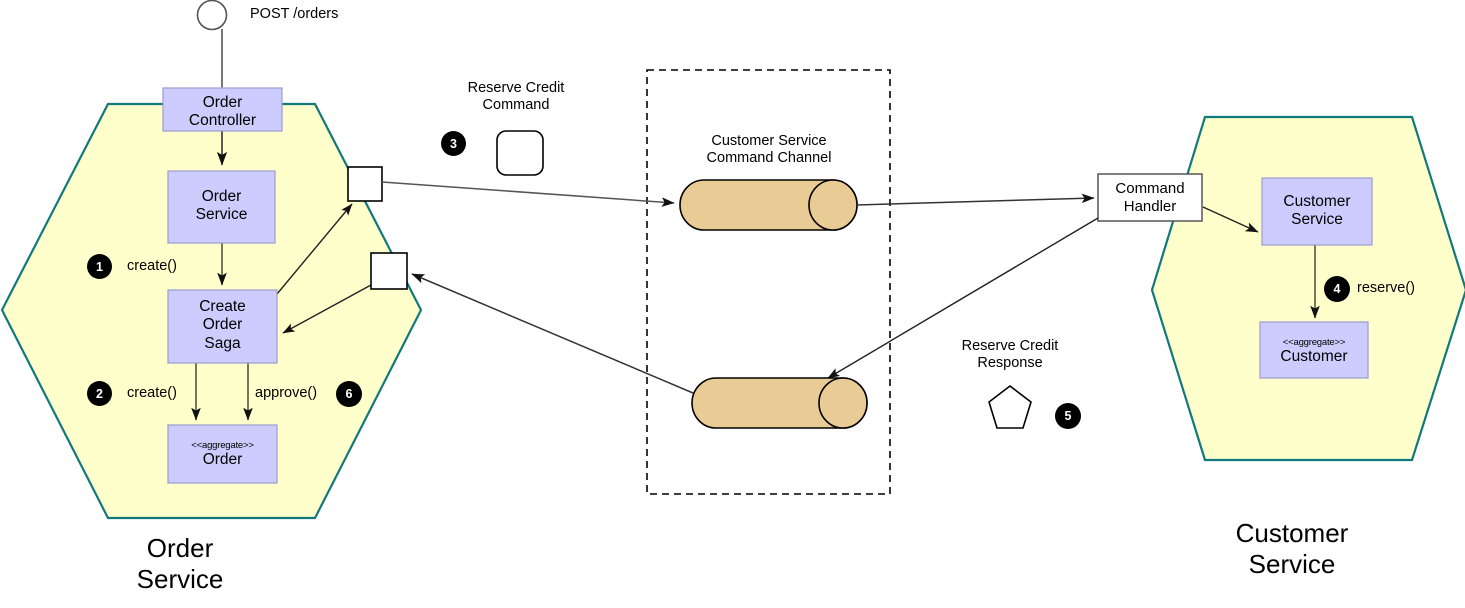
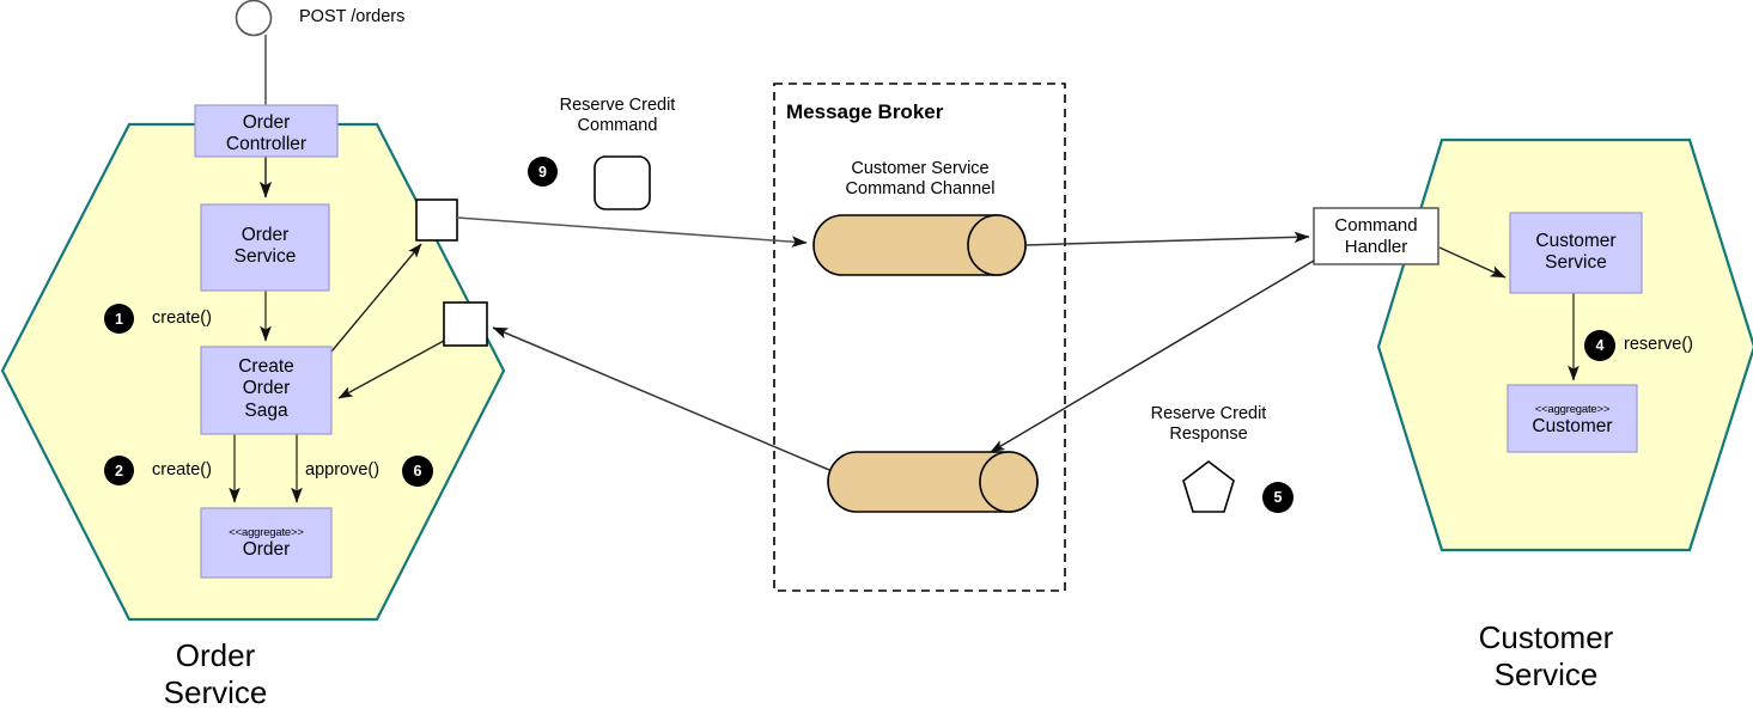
  POST /orders
  Order
  Controller
  Order
  Service
  Create
  Order
  Saga
  <<aggregate>>
  Order
  Order
  Service
  1
  create()
  2
  create()
  approve()
  6
+ Message Broker
  Customer Service
  Command Channel
  Reserve Credit
  Command
- 3
+ 9
  Reserve Credit
  Response
  5
  Command
  Handler
  Customer
  Service
  <<aggregate>>
  Customer
  4
  reserve()
  Customer
  Service
